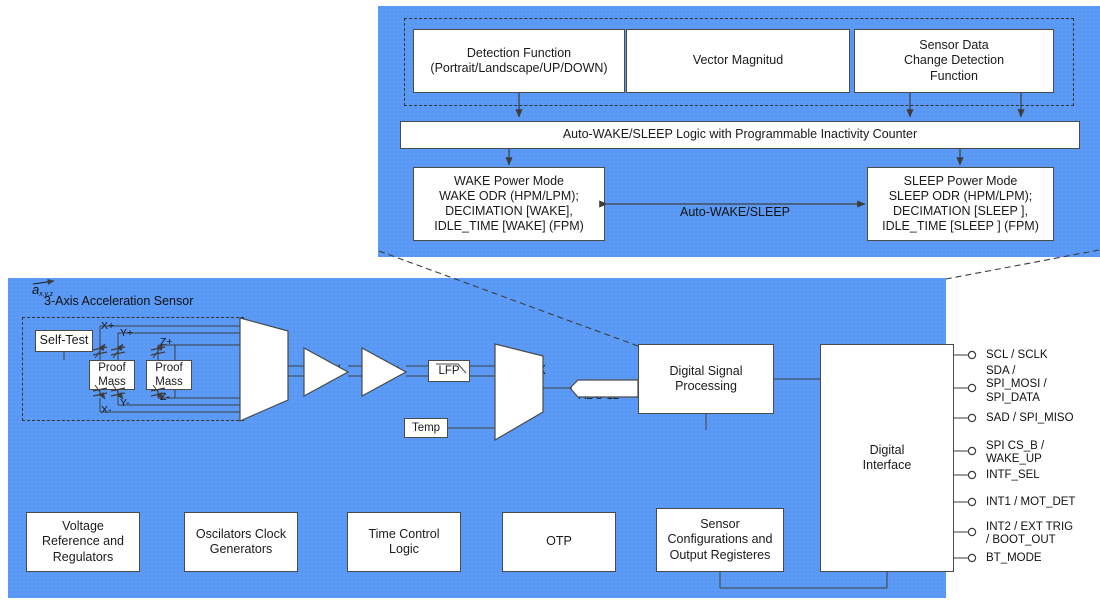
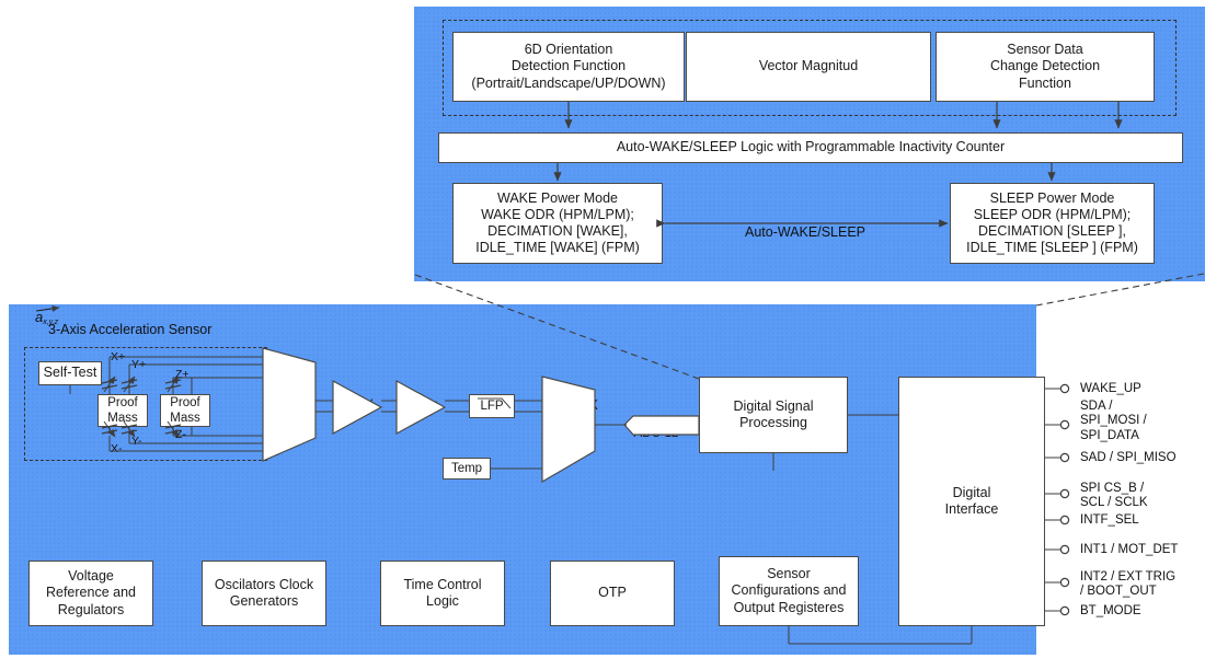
+ 6D Orientation
  Detection Function
  (Portrait/Landscape/UP/DOWN)
  Vector Magnitud
  Sensor Data
  Change Detection
  Function
  Auto-WAKE/SLEEP Logic with Programmable Inactivity Counter
  WAKE Power Mode
  WAKE ODR (HPM/LPM);
  DECIMATION [WAKE],
  IDLE_TIME [WAKE] (FPM)
  SLEEP Power Mode
  SLEEP ODR (HPM/LPM);
  DECIMATION [SLEEP ],
  IDLE_TIME [SLEEP ] (FPM)
  Auto-WAKE/SLEEP
  3-Axis Acceleration Sensor
  Self-Test
  Proof
  Mass
  Proof
  Mass
  Z+
  X-
  Y-
  Z-
  LFP
  Temp
  Digital Signal
  Processing
  Digital
  Interface
  Voltage
  Reference and
  Regulators
  Oscilators Clock
  Generators
  Time Control
  Logic
  OTP
  Sensor
  Configurations and
  Output Registeres
- SCL / SCLK
+ WAKE_UP
  SDA /
  SPI_MOSI /
  SPI_DATA
  SAD / SPI_MISO
  SPI CS_B /
- WAKE_UP
+ SCL / SCLK
  INTF_SEL
  INT1 / MOT_DET
  INT2 / EXT TRIG
  / BOOT_OUT
  BT_MODE
